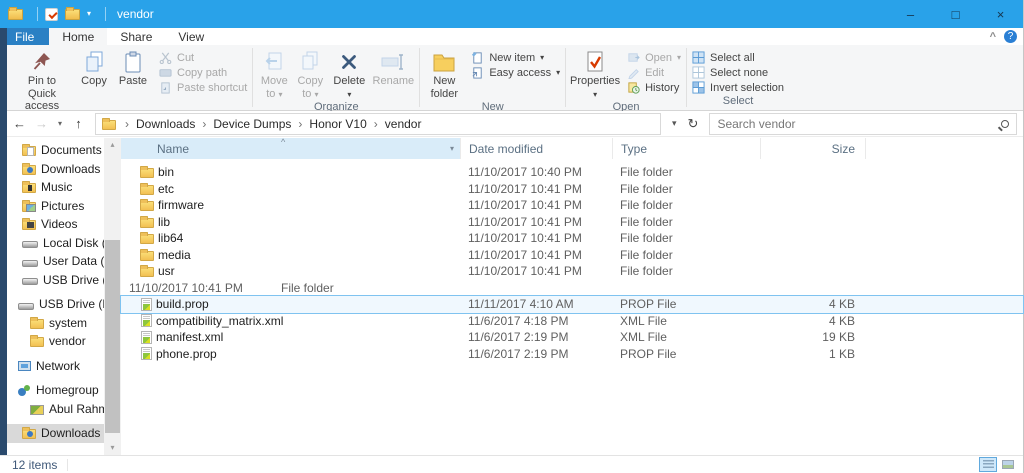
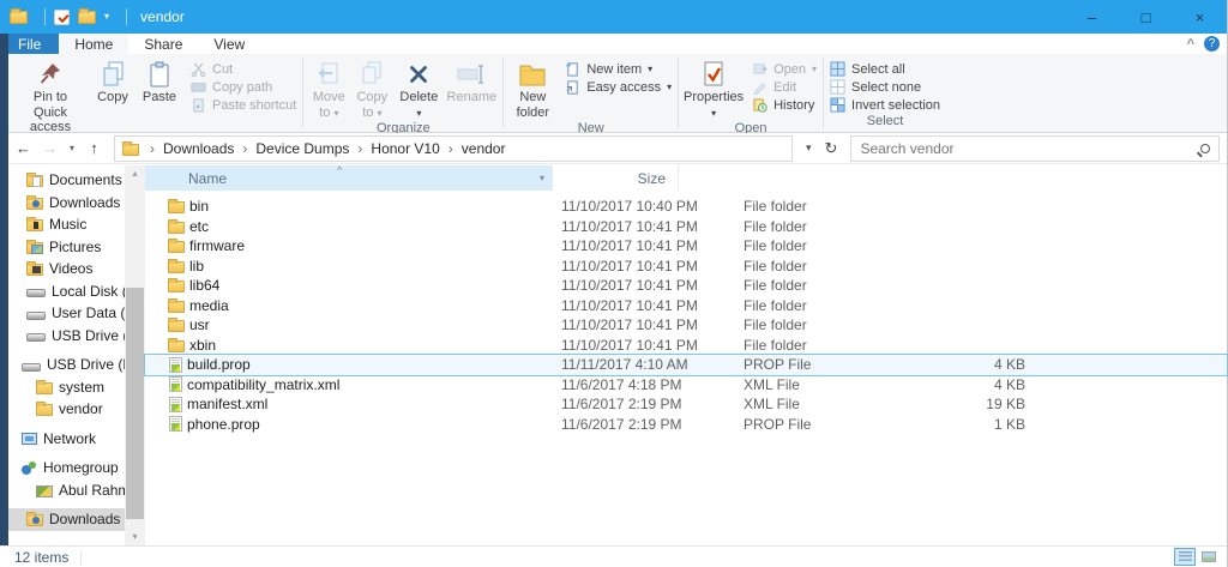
  ▾
  vendor
  –
  □
  ×
  File
  Home
  Share
  View
  ^
  ?
  Pin to Quick access
  Copy
  Paste
  Cut
  Copy path
  Paste shortcut
  Move to ▾
  Copy to ▾
  Delete ▾
  Rename
  Organize
  New folder
  New item
  ▾
  Easy access
  ▾
  New
  Properties ▾
  Open
  ▾
  Edit
  History
  Open
  Select all
  Select none
  Invert selection
  Select
  ←
  →
  ▾
  ↑
  ›
  Downloads
  ›
  Device Dumps
  ›
  Honor V10
  ›
  vendor
  ▾
  ↻
  Search vendor
  Documents
  Downloads
  Music
  Pictures
  Videos
  User Data (
  USB Drive (
  system
  vendor
  Network
  Homegroup
  Abul Rah
  Downloads
  ▴
  ▾
  ^
  Name
  ▾
- Date modified
- Type
  Size
  bin
  11/10/2017 10:40 PM
  File folder
  etc
  11/10/2017 10:41 PM
  File folder
  firmware
  11/10/2017 10:41 PM
  File folder
  lib
  11/10/2017 10:41 PM
  File folder
  lib64
  11/10/2017 10:41 PM
  File folder
  media
  11/10/2017 10:41 PM
  File folder
  usr
  11/10/2017 10:41 PM
  File folder
+ xbin
  11/10/2017 10:41 PM
  File folder
  build.prop
  11/11/2017 4:10 AM
  PROP File
  4 KB
  compatibility_matrix.xml
  11/6/2017 4:18 PM
  XML File
  4 KB
  manifest.xml
  11/6/2017 2:19 PM
  XML File
  19 KB
  phone.prop
  11/6/2017 2:19 PM
  PROP File
  1 KB
  12 items
